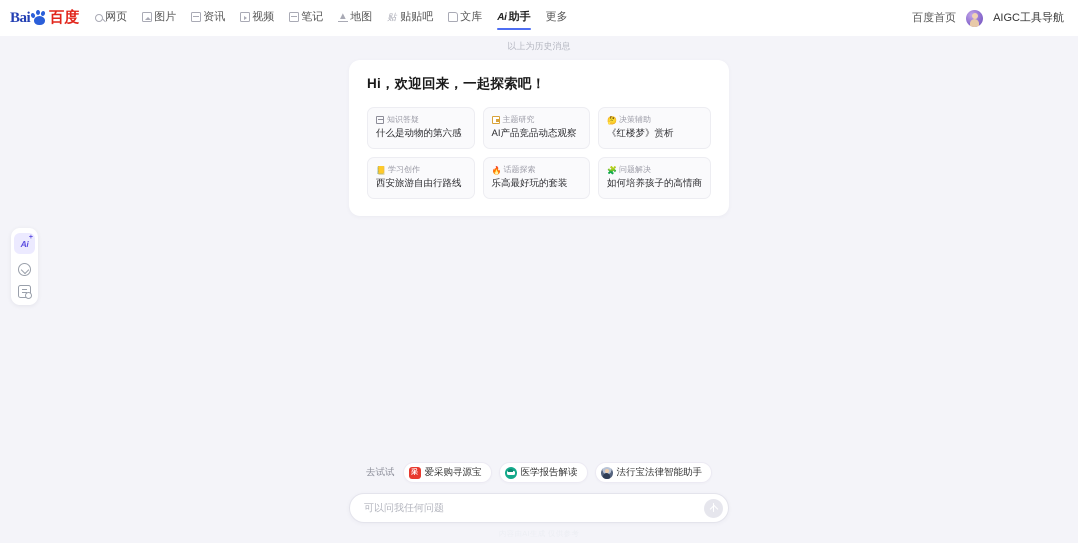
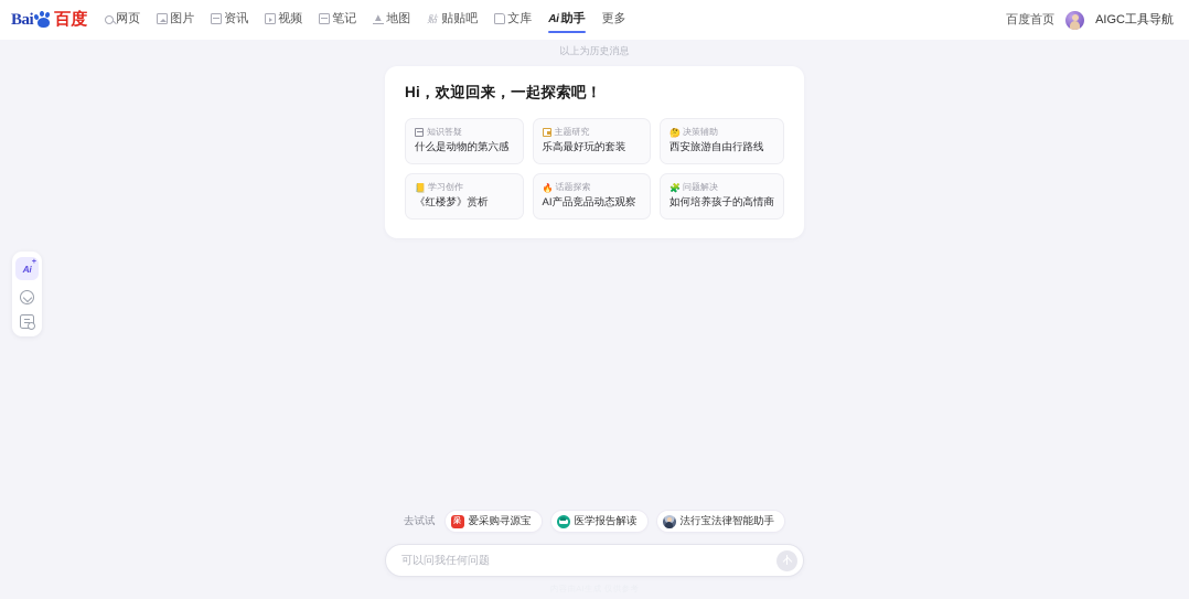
  Bai
  百度
  网页
  图片
  资讯
  视频
  笔记
  地图
  贴
  贴贴吧
  文库
  Ai
  助手
  更多
  百度首页
  AIGC工具导航
  Ai
  以上为历史消息
  Hi，欢迎回来，一起探索吧！
  知识答疑
  什么是动物的第六感
  主题研究
- AI产品竞品动态观察
+ 乐高最好玩的套装
  🤔
  决策辅助
- 《红楼梦》赏析
+ 西安旅游自由行路线
  📒
  学习创作
- 西安旅游自由行路线
+ 《红楼梦》赏析
  🔥
  话题探索
- 乐高最好玩的套装
+ AI产品竞品动态观察
  🧩
  问题解决
  如何培养孩子的高情商
  去试试
  爱采购寻源宝
  医学报告解读
  法行宝法律智能助手
  可以问我任何问题
